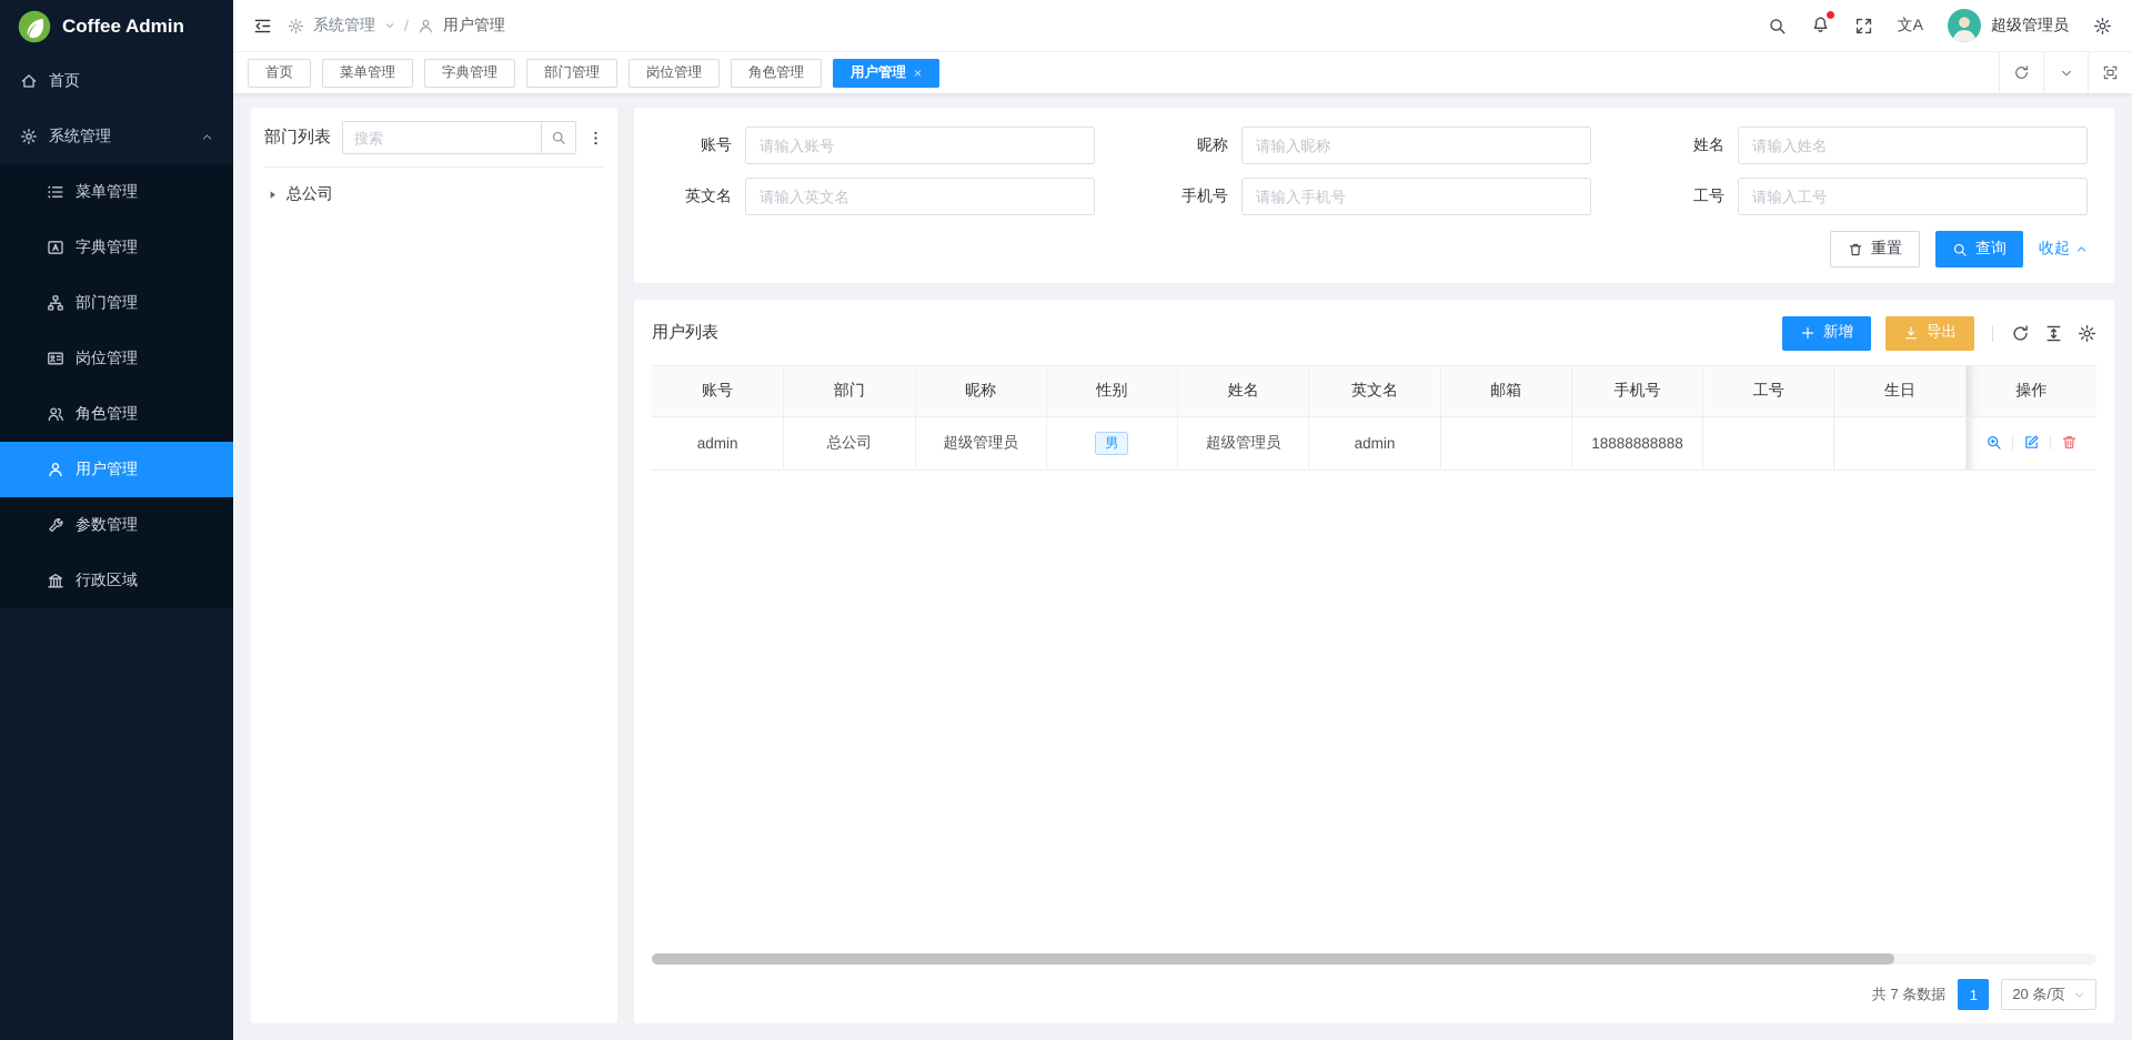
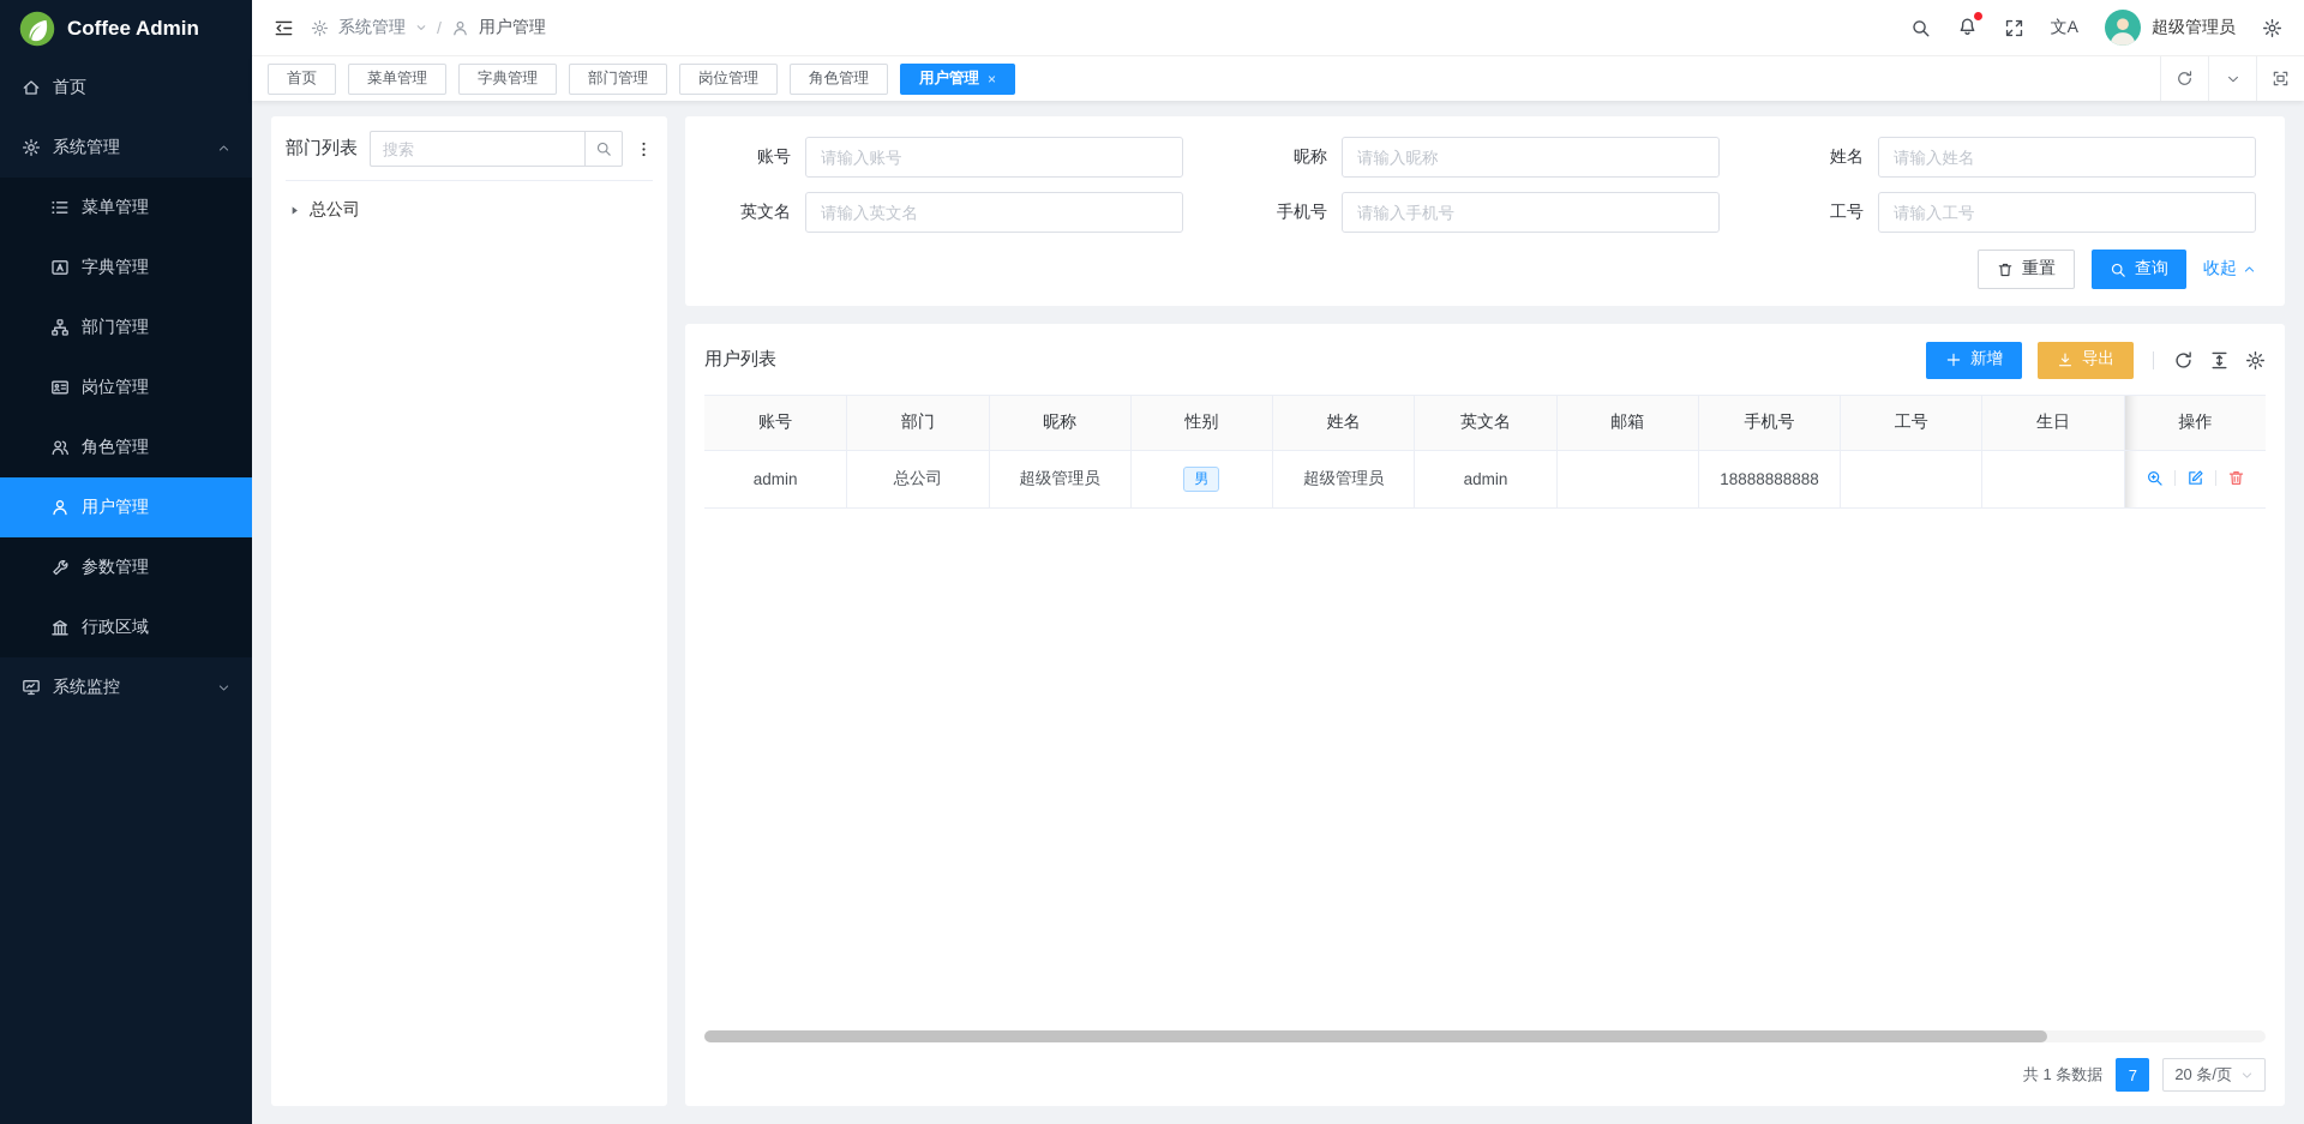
  Coffee Admin
  首页
  系统管理
  菜单管理
  字典管理
  部门管理
  岗位管理
  角色管理
  用户管理
  参数管理
  行政区域
+ 系统监控
  系统管理
  /
  用户管理
  文A
  超级管理员
  首页
  菜单管理
  字典管理
  部门管理
  岗位管理
  角色管理
  用户管理
  ×
  部门列表
  搜索
  总公司
  账号
  请输入账号
  昵称
  请输入昵称
  姓名
  请输入姓名
  英文名
  请输入英文名
  手机号
  请输入手机号
  工号
  请输入工号
  重置
  查询
  收起
  用户列表
  新增
  导出
  账号	部门	昵称	性别	姓名	英文名	邮箱	手机号	工号	生日	操作
  admin	总公司	超级管理员	男	超级管理员	admin		18888888888
- 共 7 条数据
+ 共 1 条数据
- 1
+ 7
  20 条/页
